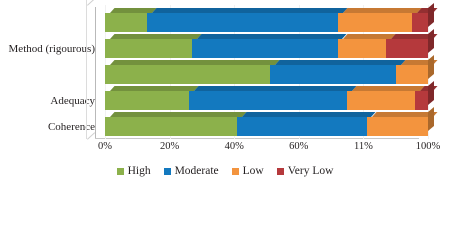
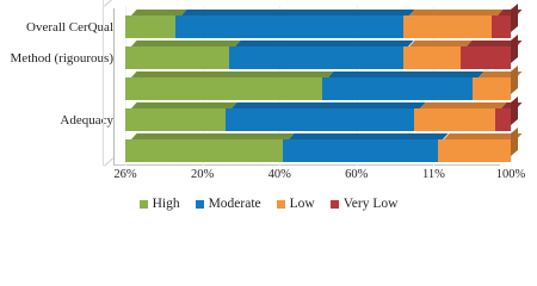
+ Overall CerQual
  Method (rigourous)
  Adequacy
- Coherence
- 0%
+ 26%
  20%
  40%
  60%
  11%
  100%
  High
  Moderate
  Low
  Very Low
